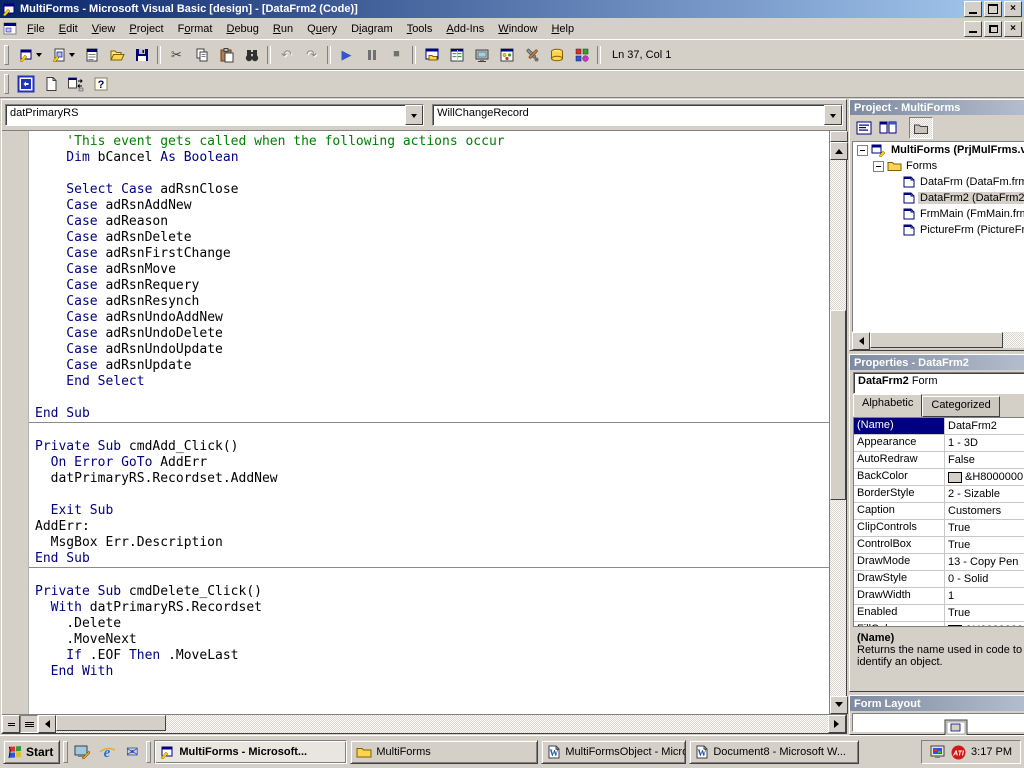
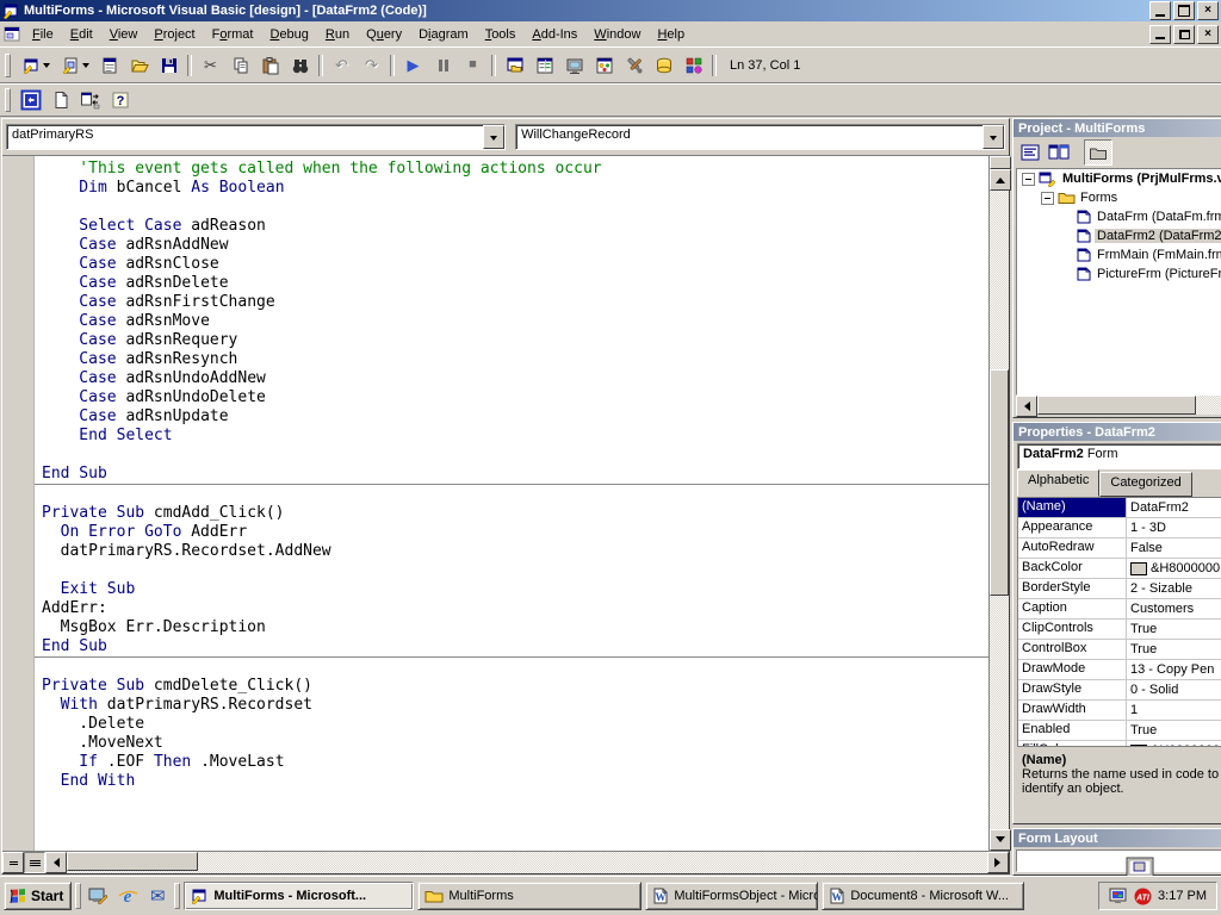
  MultiForms - Microsoft Visual Basic [design] - [DataFrm2 (Code)]
  ×
  File
  Edit
  View
  Project
  Format
  Debug
  Run
  Query
  Diagram
  Tools
  Add-Ins
  Window
  Help
  ×
  ✂
  ↶
  ↷
  ▶
  ■
  Ln 37, Col 1
  ?
  datPrimaryRS
  WillChangeRecord
  'This event gets called when the following actions occur
  Dim bCancel As Boolean
- Select Case adRsnClose
+ Select Case adReason
  Case adRsnAddNew
- Case adReason
+ Case adRsnClose
  Case adRsnDelete
  Case adRsnFirstChange
  Case adRsnMove
  Case adRsnRequery
  Case adRsnResynch
  Case adRsnUndoAddNew
  Case adRsnUndoDelete
- Case adRsnUndoUpdate
  Case adRsnUpdate
  End Select
  End Sub
  Private Sub cmdAdd_Click()
  On Error GoTo AddErr
  datPrimaryRS.Recordset.AddNew
  Exit Sub
  AddErr:
  MsgBox Err.Description
  End Sub
  Private Sub cmdDelete_Click()
  With datPrimaryRS.Recordset
  .Delete
  .MoveNext
  If .EOF Then .MoveLast
  End With
  Project - MultiForms
  MultiForms (PrjMulFrms.
  Forms
  DataFrm (DataFm.frm
  DataFrm2 (DataFrm2
  FrmMain (FmMain.fr
  PictureFrm (PictureFr
  Properties - DataFrm2
  DataFrm2 Form
  Alphabetic
  Categorized
  (Name)
  DataFrm2
  Appearance
  1 - 3D
  AutoRedraw
  False
  BackColor
  &H8000000
  BorderStyle
  2 - Sizable
  Caption
  Customers
  ClipControls
  True
  ControlBox
  True
  DrawMode
  13 - Copy Pen
  DrawStyle
  0 - Solid
  DrawWidth
  1
  Enabled
  True
  (Name)
  Returns the name used in code to identify an object.
  Form Layout
  Start
  e
  ✉
  MultiForms - Microsoft...
  MultiForms
  W
  MultiFormsObject - Micro
  W
  Document8 - Microsoft W...
  3:17 PM
